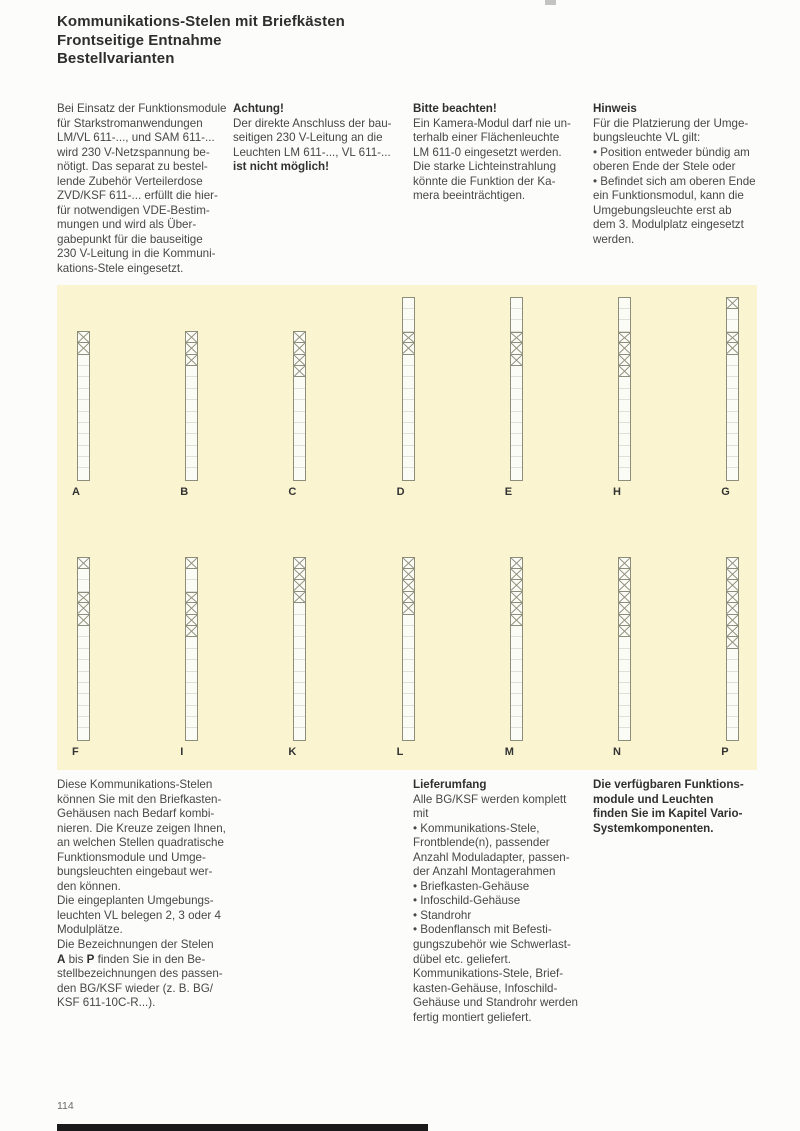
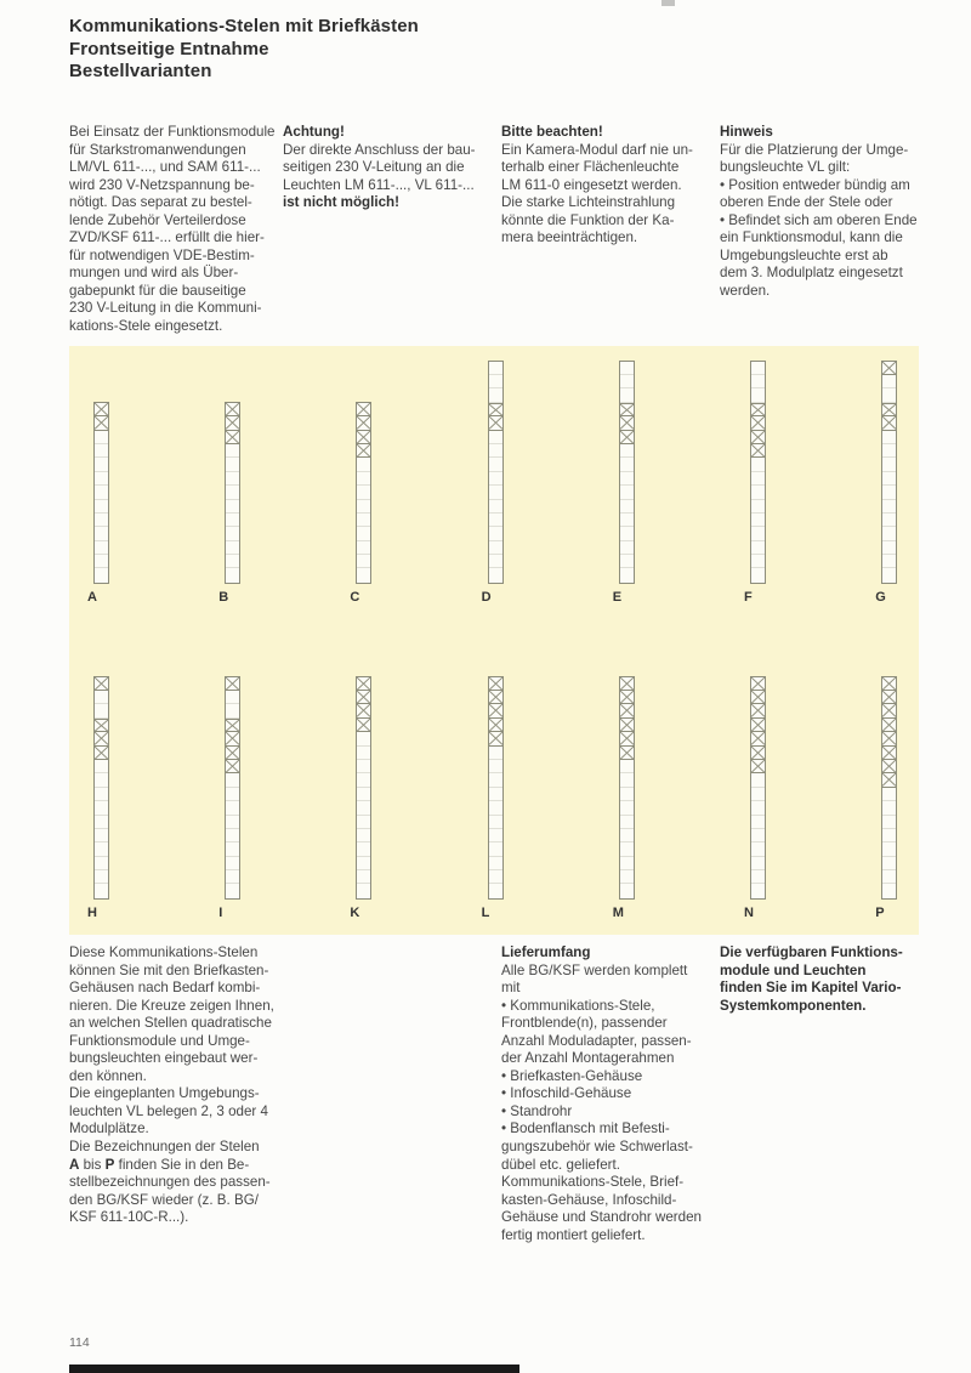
  Kommunikations-Stelen mit Briefkästen
  Frontseitige Entnahme
  Bestellvarianten
  Bei Einsatz der Funktionsmodule
  für Starkstromanwendungen
  LM/VL 611-..., und SAM 611-...
  wird 230 V-Netzspannung be-
  nötigt. Das separat zu bestel-
  lende Zubehör Verteilerdose
  ZVD/KSF 611-... erfüllt die hier-
  für notwendigen VDE-Bestim-
  mungen und wird als Über-
  gabepunkt für die bauseitige
  230 V-Leitung in die Kommuni-
  kations-Stele eingesetzt.
  Achtung!
  Der direkte Anschluss der bau-
  seitigen 230 V-Leitung an die
  Leuchten LM 611-..., VL 611-...
  ist nicht möglich!
  Bitte beachten!
  Ein Kamera-Modul darf nie un-
  terhalb einer Flächenleuchte
  LM 611-0 eingesetzt werden.
  Die starke Lichteinstrahlung
  könnte die Funktion der Ka-
  mera beeinträchtigen.
  Hinweis
  Für die Platzierung der Umge-
  bungsleuchte VL gilt:
  • Position entweder bündig am
  oberen Ende der Stele oder
  • Befindet sich am oberen Ende
  ein Funktionsmodul, kann die
  Umgebungsleuchte erst ab
  dem 3. Modulplatz eingesetzt
  werden.
  A
  B
  C
  D
  E
- H
+ F
  G
- F
+ H
  I
  K
  L
  M
  N
  P
  Diese Kommunikations-Stelen
  können Sie mit den Briefkasten-
  Gehäusen nach Bedarf kombi-
  nieren. Die Kreuze zeigen Ihnen,
  an welchen Stellen quadratische
  Funktionsmodule und Umge-
  bungsleuchten eingebaut wer-
  den können.
  Die eingeplanten Umgebungs-
  leuchten VL belegen 2, 3 oder 4
  Modulplätze.
  Die Bezeichnungen der Stelen
  A bis P finden Sie in den Be-
  stellbezeichnungen des passen-
  den BG/KSF wieder (z. B. BG/
  KSF 611-10C-R...).
  Lieferumfang
  Alle BG/KSF werden komplett
  mit
  • Kommunikations-Stele,
  Frontblende(n), passender
  Anzahl Moduladapter, passen-
  der Anzahl Montagerahmen
  • Briefkasten-Gehäuse
  • Infoschild-Gehäuse
  • Standrohr
  • Bodenflansch mit Befesti-
  gungszubehör wie Schwerlast-
  dübel etc. geliefert.
  Kommunikations-Stele, Brief-
  kasten-Gehäuse, Infoschild-
  Gehäuse und Standrohr werden
  fertig montiert geliefert.
  Die verfügbaren Funktions-
  module und Leuchten
  finden Sie im Kapitel Vario-
  Systemkomponenten.
  114
